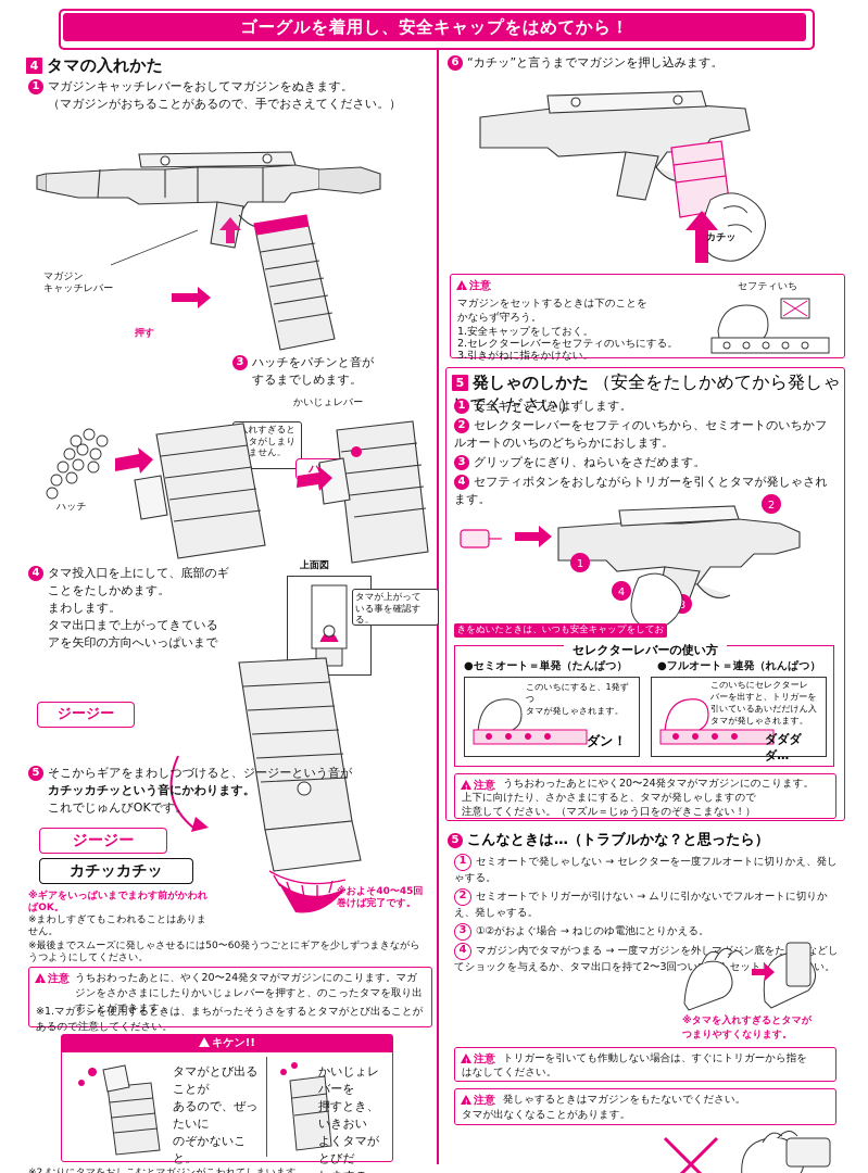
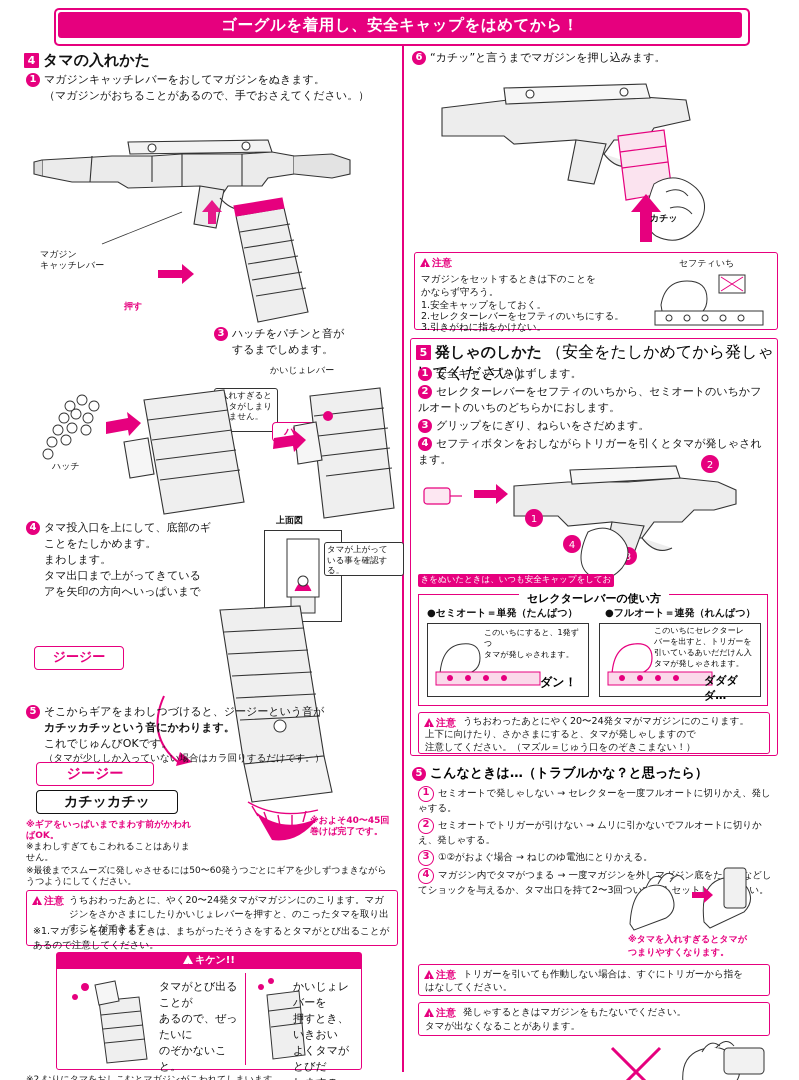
  ゴーグルを着用し、安全キャップをはめてから！
  4 タマの入れかた
  1 マガジンキャッチレバーをおしてマガジンをぬきます。
  （マガジンがおちることがあるので、手でおさえてください。）
  マガジン
  キャッチレバー
  押す
  3 ハッチをパチンと音が
  するまでしめます。
  かいじょレバー
  れすぎると
  タがしまり
  ません。
  ハッチ
  4 タマ投入口を上にして、底部のギ
  ことをたしかめます。
  まわします。
  タマ出口まで上がってきている
  アを矢印の方向へいっぱいまで
  上面図
  タマが上がって
  いる事を確認する。
  ジージー
  5 そこからギアをまわしつづけると、ジージーという音が
  カチッカチッという音にかわります。
  これでじゅんびOKです。
+ （タマが少ししか入っていない場合はカラ回りするだけです。）
  ジージー
  カチッカチッ
  ※ギアをいっぱいまでまわす前がかわればOK。
  ※まわしすぎてもこわれることはありません。
  ※最後までスムーズに発しゃさせるには50〜60発うつごとにギアを少しずつまきながらうつようにしてください。
  ※およそ40〜45回
  巻けば完了です。
  注意
  うちおわったあとに、やく20〜24発タマがマガジンにのこります。マガジンをさかさまにしたりかいじょレバーを押すと、のこったタマを取り出すことができます。
  ※1.マガジンを使用するときは、まちがったそうさをするとタマがとび出ることがあるので注意してください。
  キケン!!
  タマがとび出ることが
  あるので、ぜったいに
  のぞかないこと。
  かいじょレバーを
  押すとき、いきおい
  よくタマがとびだ
  6 “カチッ”と言うまでマガジンを押し込みます。
  カチッ
  注意
  マガジンをセットするときは下のことを
  かならず守ろう。
  1.安全キャップをしておく。
  2.セレクターレバーをセフティのいちにする。
  3.引きがねに指をかけない。
  セフティいち
  5 発しゃのしかた （安全をたしかめてから発しゃてください）
  1 安全キャップをはずします。
  2 セレクターレバーをセフティのいちから、セミオートのいちかフルオートのいちのどちらかにおします。
  3 グリップをにぎり、ねらいをさだめます。
  4 セフティボタンをおしながらトリガーを引くとタマが発しゃされます。
  2
  3
  4
  1
  きをぬいたときは、いつも安全キャップをしておこ
  セレクターレバーの使い方
  ●セミオート＝単発（たんぱつ）
  ●フルオート＝連発（れんぱつ）
  このいちにすると、1発ずつ
  タマが発しゃされます。
  ダン！
  このいちにセレクターレ
  バーを出すと、トリガーを
  引いているあいだだけん入
  タマが発しゃされます。
  ダダダダ…
  注意
  うちおわったあとにやく20〜24発タマがマガジンにのこります。
  上下に向けたり、さかさまにすると、タマが発しゃしますので
  注意してください。（マズル＝じゅう口をのぞきこまない！）
  5 こんなときは…（トラブルかな？と思ったら）
  1 セミオートで発しゃしない → セレクターを一度フルオートに切りかえ、発しゃする。
  2 セミオートでトリガーが引けない → ムリに引かないでフルオートに切りかえ、発しゃする。
  3 ①②がおよぐ場合 → ねじのゆ電池にとりかえる。
  4 マガジン内でタマがつまる → 一度マガジンを外しマジン底をたなどしてショックを与えるか、タマ出口を持て2〜3回ついセットい。
  ※タマを入れすぎるとタマが
  つまりやすくなります。
  注意
  トリガーを引いても作動しない場合は、すぐにトリガーから指を
  はなしてください。
  注意
  発しゃするときはマガジンをもたないでください。
  タマが出なくなることがあります。
